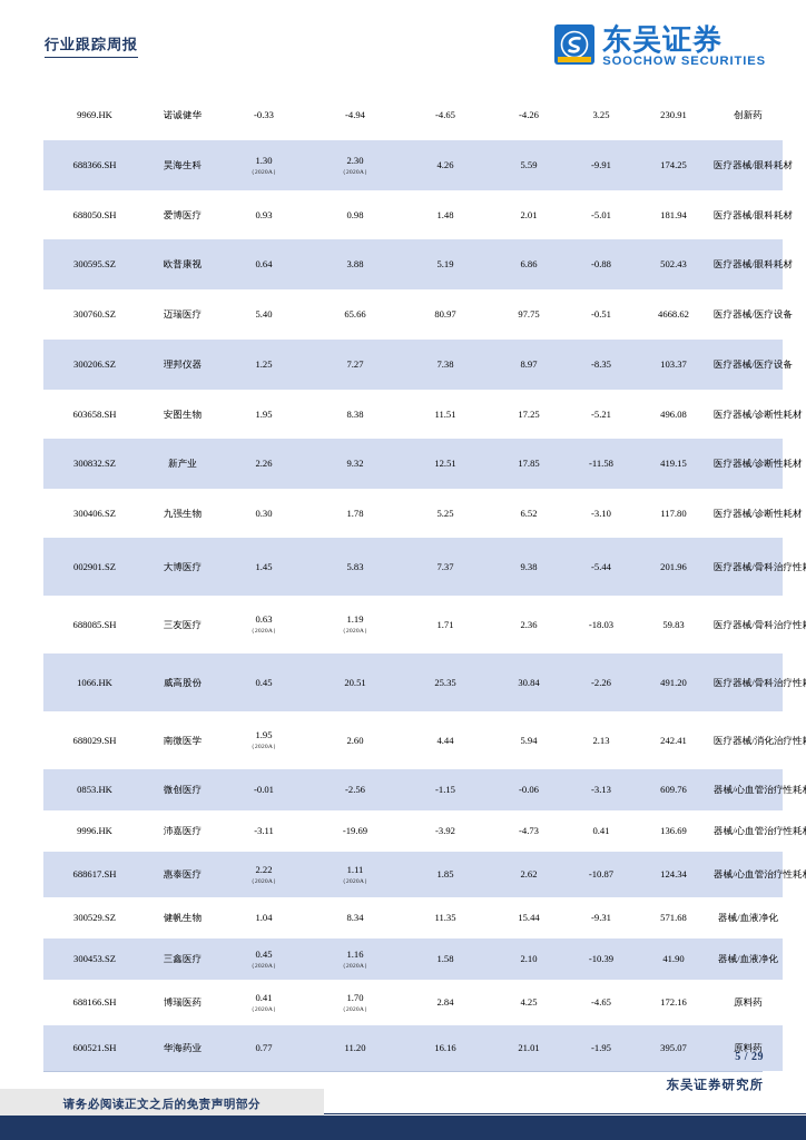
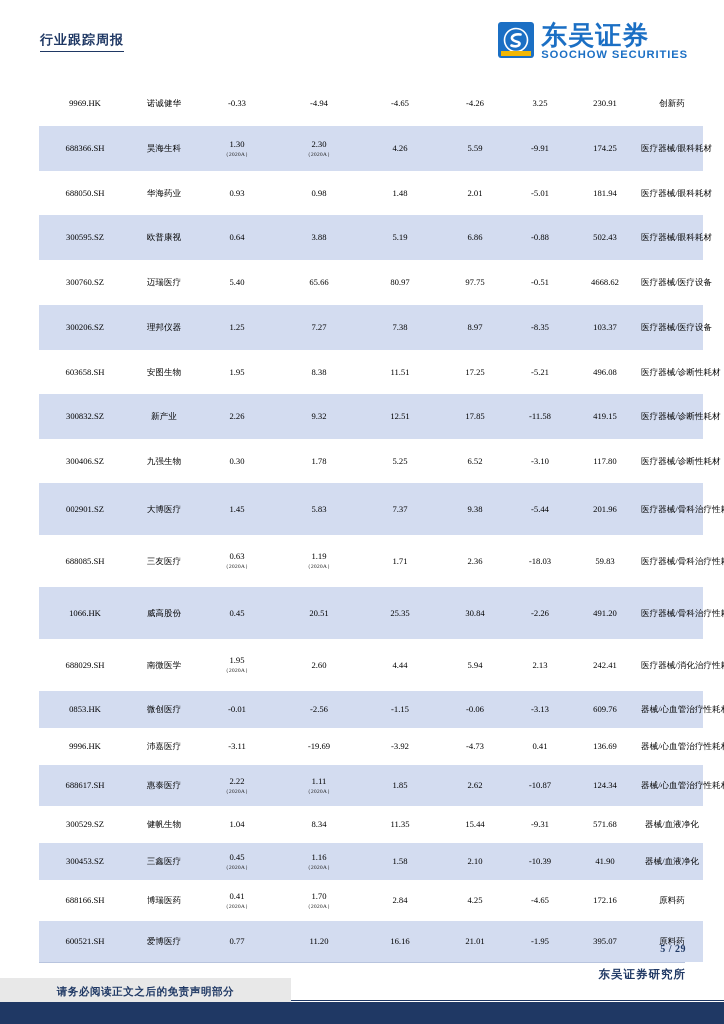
  行业跟踪周报
  东吴证券
  SOOCHOW SECURITIES
  9969.HK	诺诚健华	-0.33	-4.94	-4.65	-4.26	3.25	230.91	创新药
  688366.SH	昊海生科	1.30	2.30	4.26	5.59	-9.91	174.25	医疗器械/眼科耗材
- 688050.SH	爱博医疗	0.93	0.98	1.48	2.01	-5.01	181.94	医疗器械/眼科耗材
+ 688050.SH	华海药业	0.93	0.98	1.48	2.01	-5.01	181.94	医疗器械/眼科耗材
  300595.SZ	欧普康视	0.64	3.88	5.19	6.86	-0.88	502.43	医疗器械/眼科耗材
  300760.SZ	迈瑞医疗	5.40	65.66	80.97	97.75	-0.51	4668.62	医疗器械/医疗设备
  300206.SZ	理邦仪器	1.25	7.27	7.38	8.97	-8.35	103.37	医疗器械/医疗设备
  603658.SH	安图生物	1.95	8.38	11.51	17.25	-5.21	496.08	医疗器械/诊断性耗材
  300832.SZ	新产业	2.26	9.32	12.51	17.85	-11.58	419.15	医疗器械/诊断性耗材
  300406.SZ	九强生物	0.30	1.78	5.25	6.52	-3.10	117.80	医疗器械/诊断性耗材
  002901.SZ	大博医疗	1.45	5.83	7.37	9.38	-5.44	201.96	医疗器械/骨科治疗性
  688085.SH	三友医疗	0.63	1.19	1.71	2.36	-18.03	59.83	医疗器械/骨科治疗性
  1066.HK	威高股份	0.45	20.51	25.35	30.84	-2.26	491.20	医疗器械/骨科治疗性
  688029.SH	南微医学	1.95	2.60	4.44	5.94	2.13	242.41	医疗器械/消化治疗性
  0853.HK	微创医疗	-0.01	-2.56	-1.15	-0.06	-3.13	609.76	器械/心血管治疗性耗
  9996.HK	沛嘉医疗	-3.11	-19.69	-3.92	-4.73	0.41	136.69	器械/心血管治疗性耗
  688617.SH	惠泰医疗	2.22	1.11	1.85	2.62	-10.87	124.34	器械/心血管治疗性耗
  300529.SZ	健帆生物	1.04	8.34	11.35	15.44	-9.31	571.68	器械/血液净化
  300453.SZ	三鑫医疗	0.45	1.16	1.58	2.10	-10.39	41.90	器械/血液净化
  688166.SH	博瑞医药	0.41	1.70	2.84	4.25	-4.65	172.16	原料药
- 600521.SH	华海药业	0.77	11.20	16.16	21.01	-1.95	395.07	原料药
+ 600521.SH	爱博医疗	0.77	11.20	16.16	21.01	-1.95	395.07	原料药
  5 / 29
  东吴证券研究所
  请务必阅读正文之后的免责声明部分
